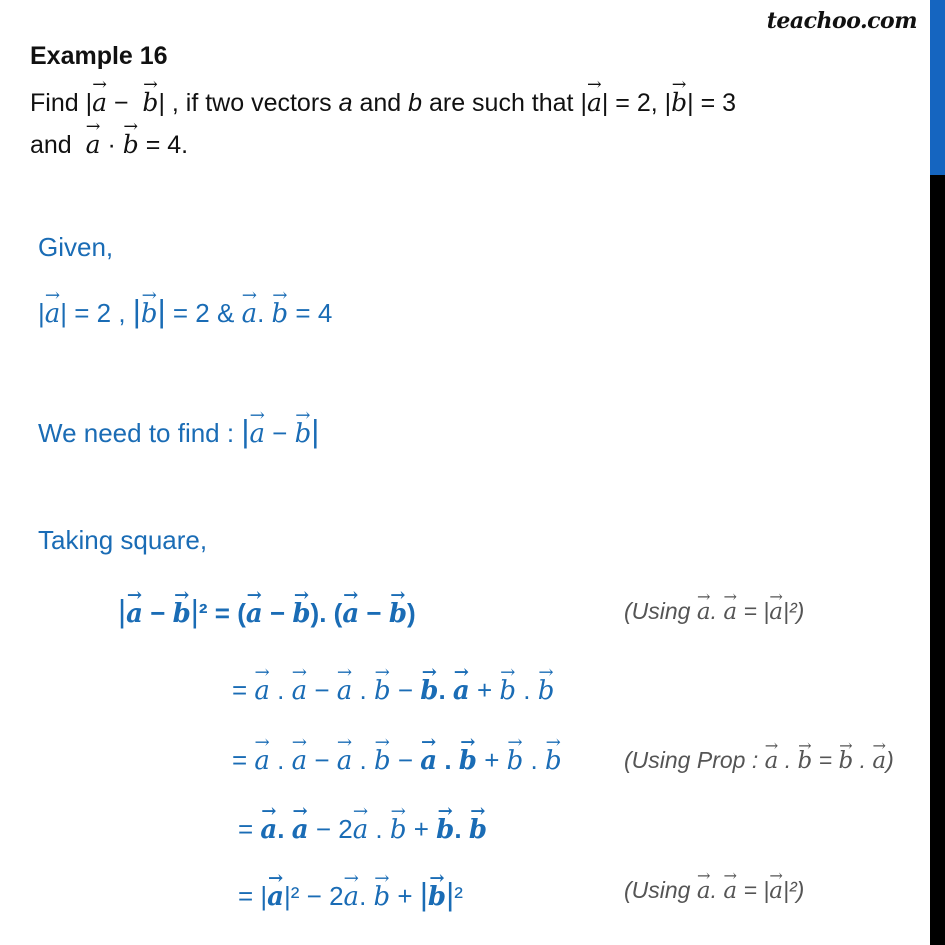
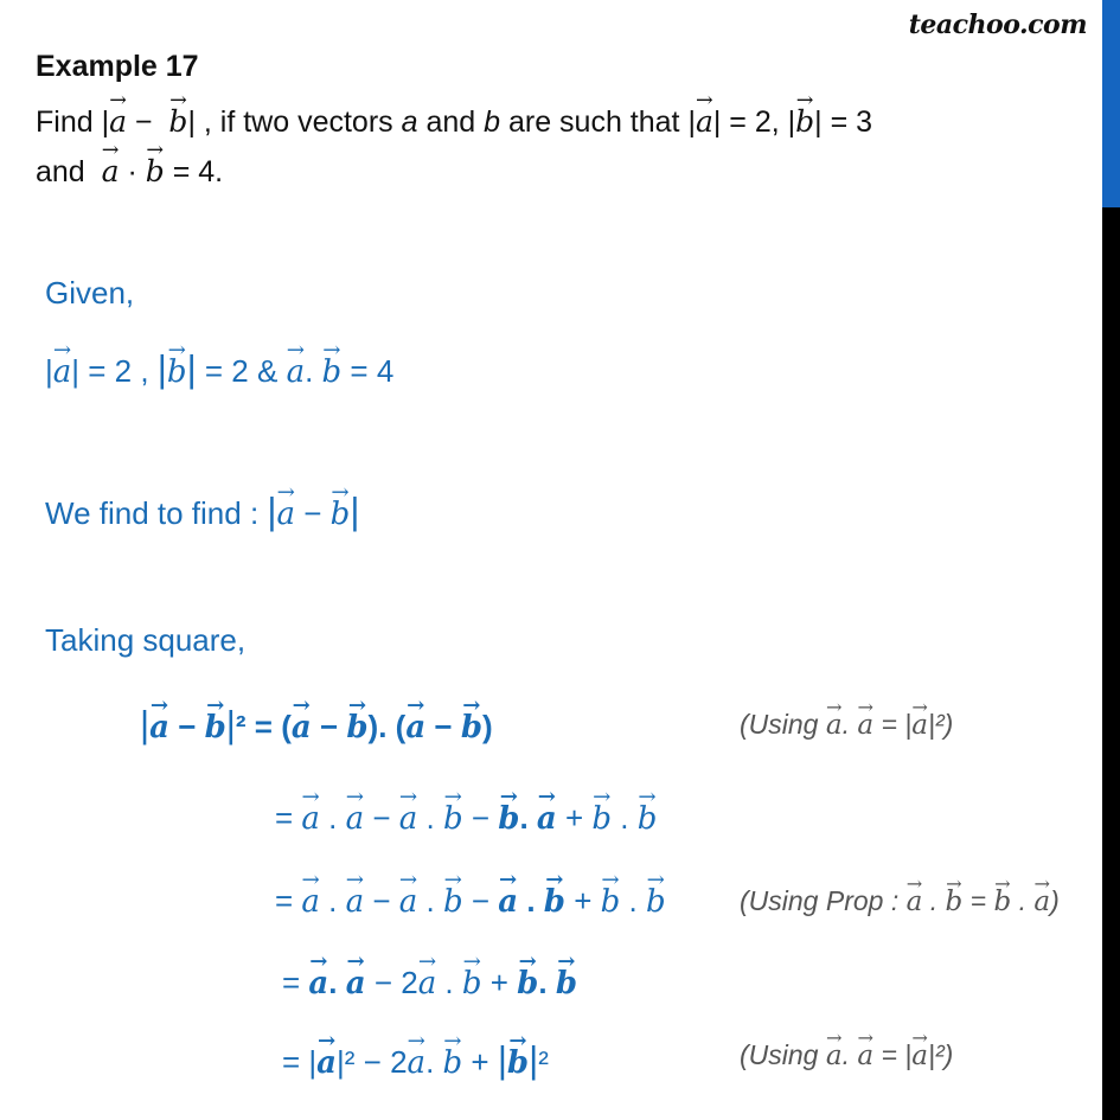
  teachoo.com
- Example 16
+ Example 17
  Find |a − b| , if two vectors a and b are such that |a| = 2, |b| = 3
  and a · b = 4.
  Given,
  |a| = 2 , |b| = 2 & a. b = 4
- We need to find : |a − b|
+ We find to find : |a − b|
  Taking square,
  |a − b|² = (a − b). (a − b)
  (Using a. a = |a|²)
  = a . a − a . b − b. a + b . b
  = a . a − a . b − a . b + b . b
  (Using Prop : a . b = b . a)
  = a. a − 2a . b + b. b
  = |a|² − 2a. b + |b|²
  (Using a. a = |a|²)
